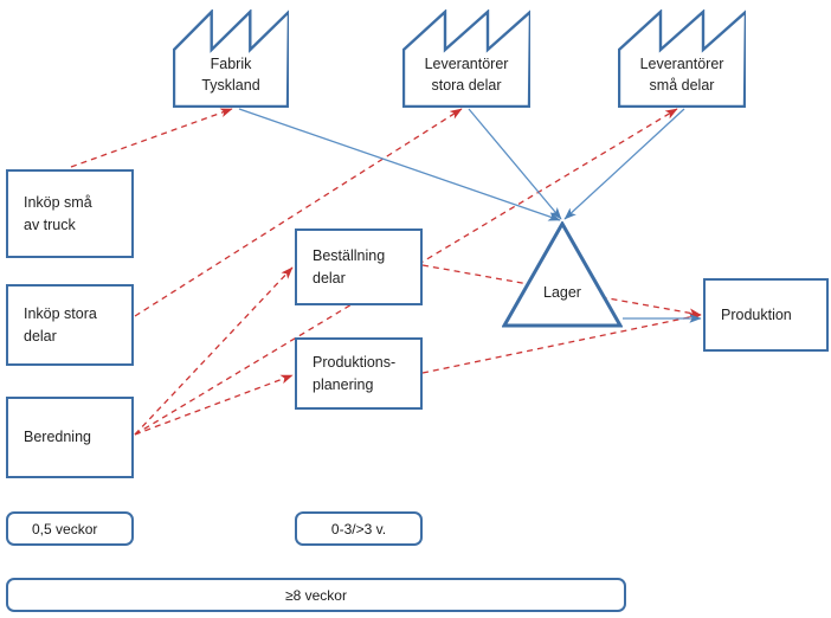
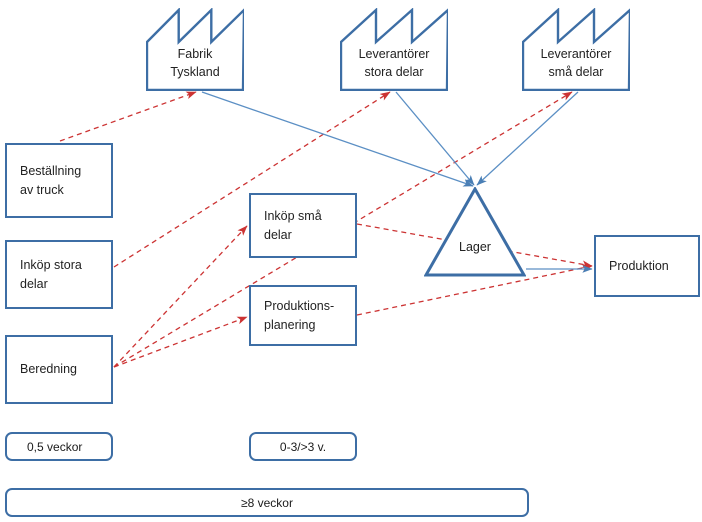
  Fabrik
  Tyskland
  Leverantörer
  stora delar
  Leverantörer
  små delar
- Inköp små
+ Beställning
  av truck
  Inköp stora
  delar
  Beredning
- Beställning
+ Inköp små
  delar
  Produktions-
  planering
  Lager
  Produktion
  0,5 veckor
  0-3/>3 v.
  ≥8 veckor
